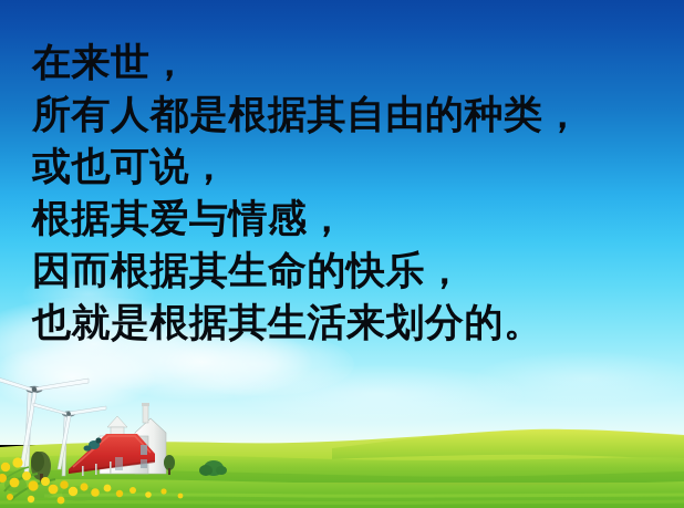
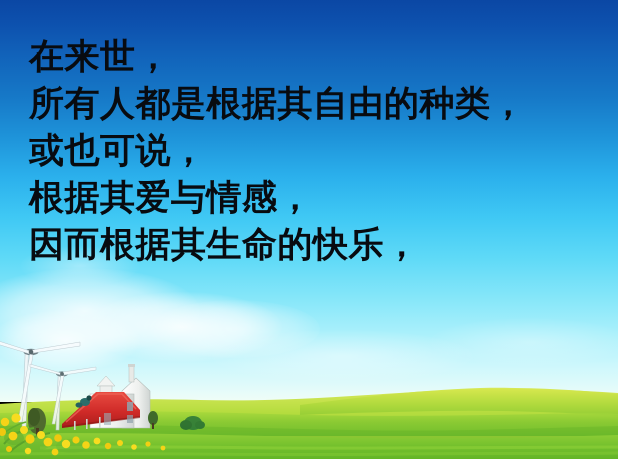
  在来世，
  所有人都是根据其自由的种类，
  或也可说，
  根据其爱与情感，
  因而根据其生命的快乐，
- 也就是根据其生活来划分的。
